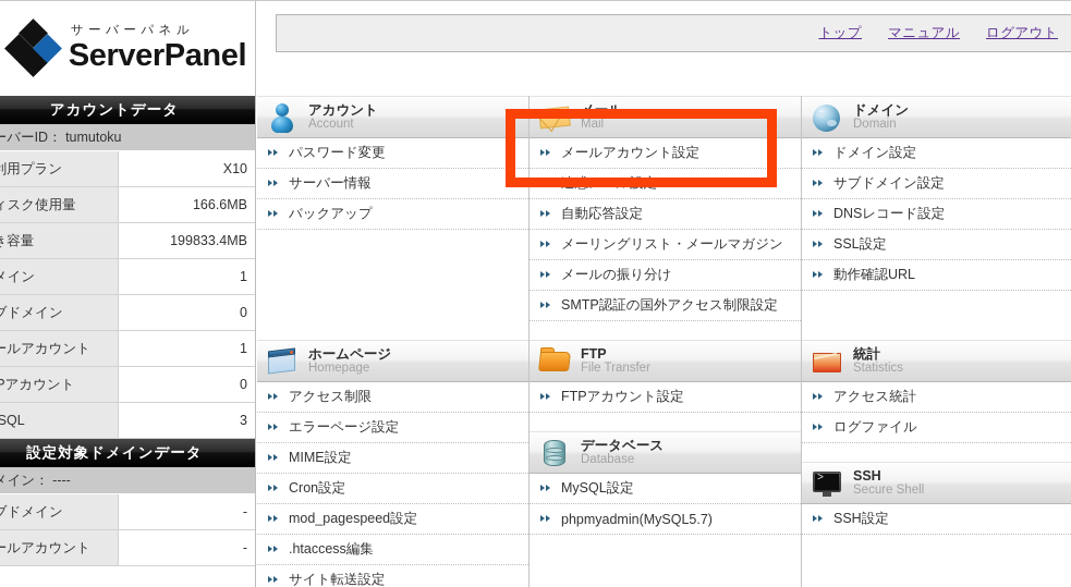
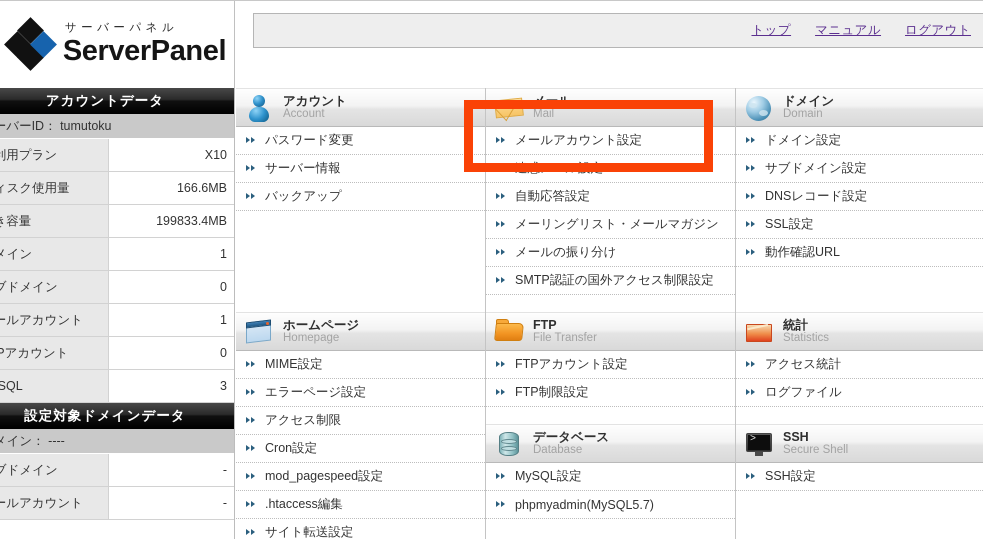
  サーバーパネル
  ServerPanel
  トップ
  マニュアル
  ログアウト
  アカウントデータ
  ーバーID： tumutoku
  利用プラン
  X10
  ィスク使用量
  166.6MB
  199833.4MB
  メイン
  1
  ブドメイン
  0
  ールアカウント
  1
  Pアカウント
  0
  3
  設定対象ドメインデータ
  メイン： ----
  ブドメイン
  -
  ールアカウント
  -
  アカウント
  Account
  パスワード変更
  サーバー情報
  バックアップ
  メール
  Mail
  メールアカウント設定
  迷惑メール設定
  自動応答設定
  メーリングリスト・メールマガジン
  メールの振り分け
  SMTP認証の国外アクセス制限設定
  ドメイン
  Domain
  ドメイン設定
  サブドメイン設定
  DNSレコード設定
  SSL設定
  動作確認URL
  ホームページ
  Homepage
- アクセス制限
+ MIME設定
  エラーページ設定
- MIME設定
+ アクセス制限
  Cron設定
  mod_pagespeed設定
  .htaccess編集
  サイト転送設定
  FTP
  File Transfer
  FTPアカウント設定
+ FTP制限設定
  データベース
  Database
  MySQL設定
  phpmyadmin(MySQL5.7)
  統計
  Statistics
  アクセス統計
  ログファイル
  SSH
  Secure Shell
  SSH設定
